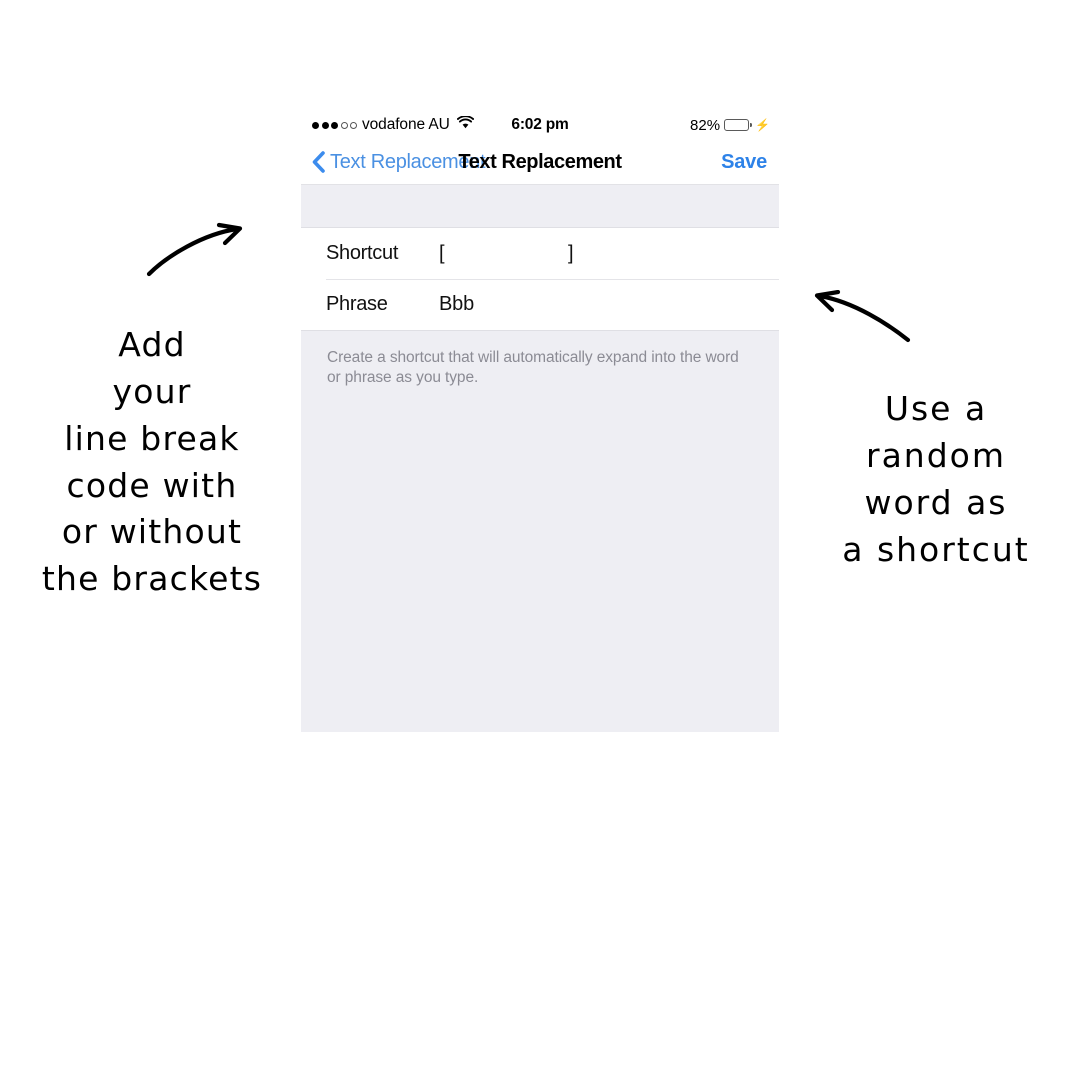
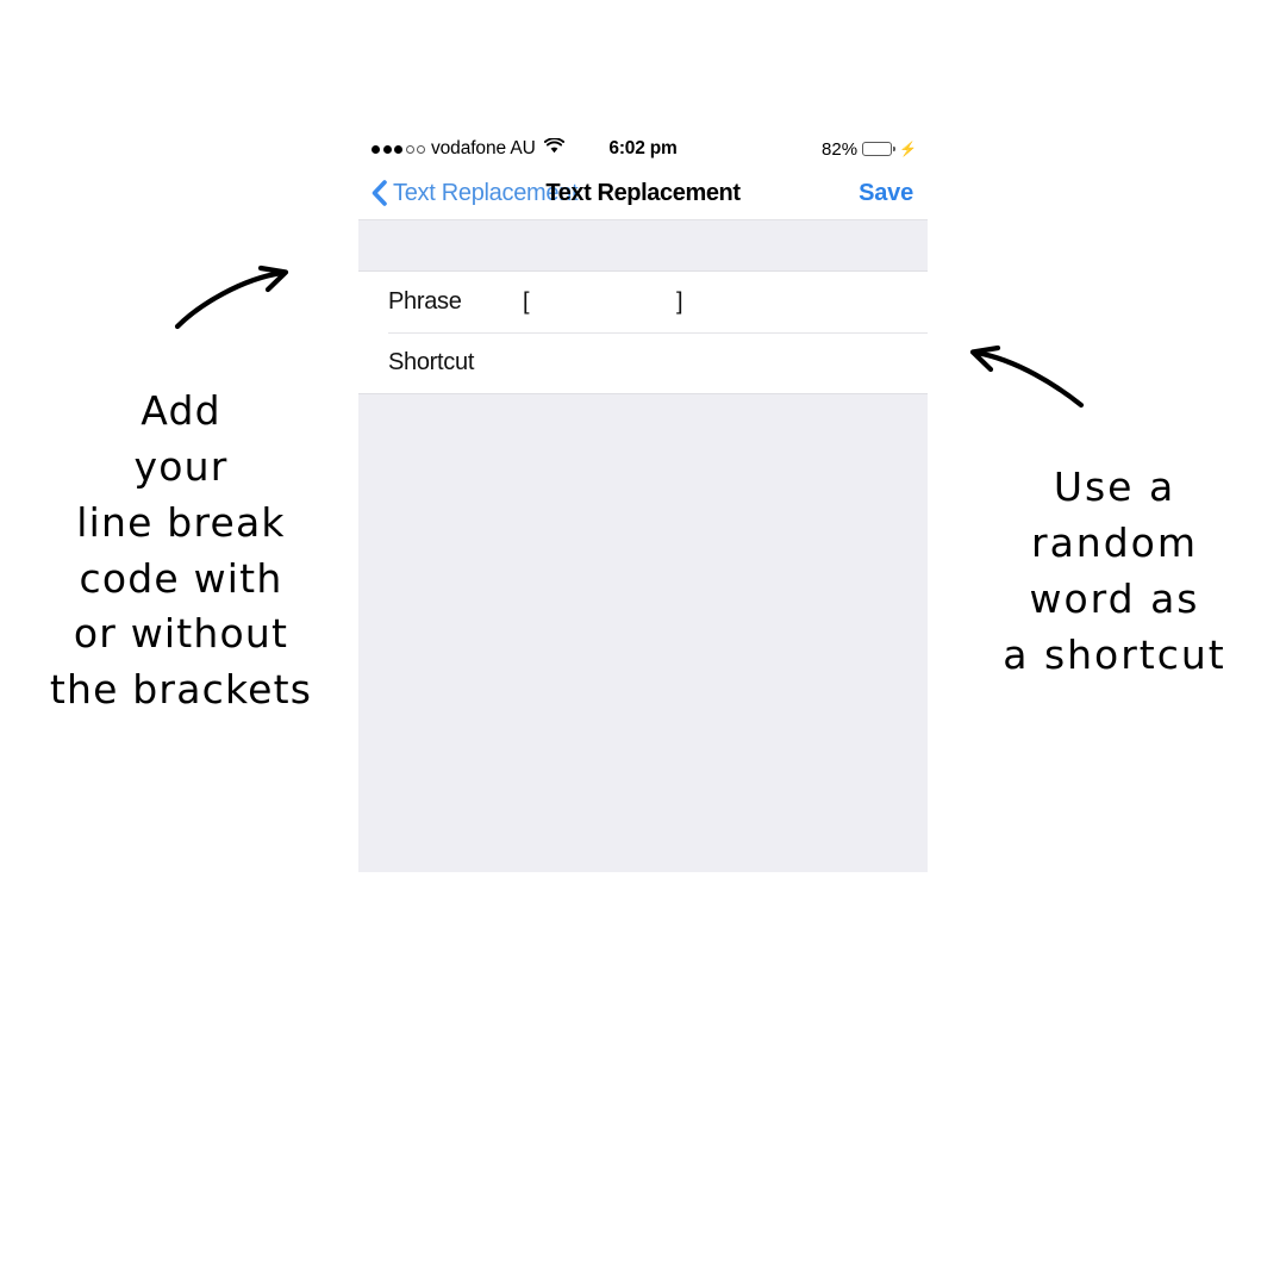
  Add
  your
  line break
  code with
  or without
  the brackets
  Use a
  random
  word as
  a shortcut
  vodafone AU
  6:02 pm
  82%
  ⚡
  Text Replacement
  Text Replacement
  Save
- Shortcut
+ Phrase
  [
  ]
- Phrase
+ Shortcut
- Bbb
- Create a shortcut that will automatically expand into the word or phrase as you type.
